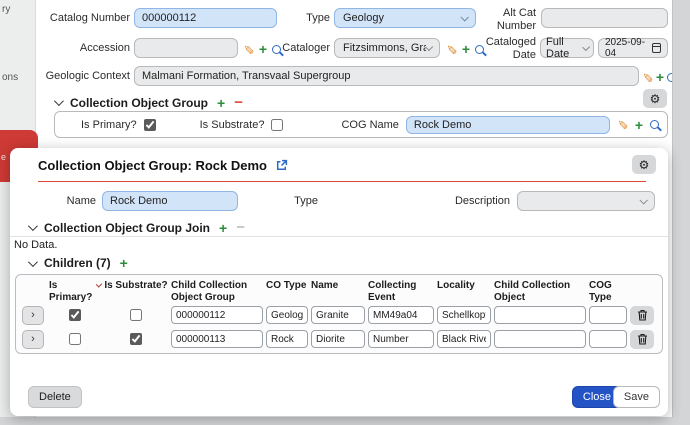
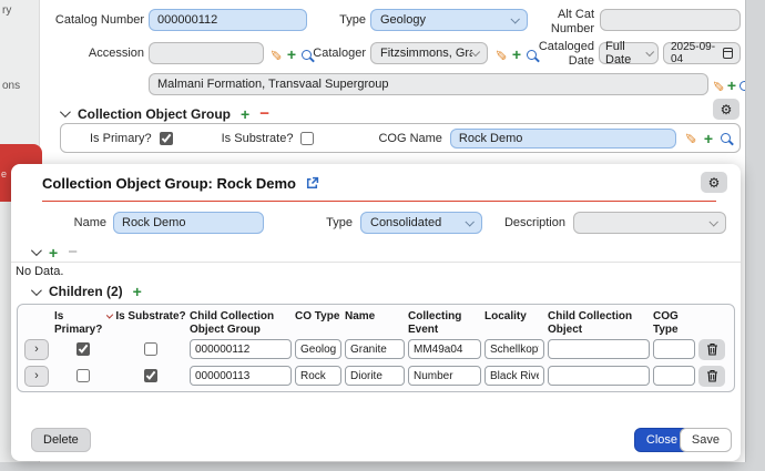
  ry
  ons
  e
  Catalog Number
  000000112
  Type
  Geology
  Alt Cat Number
  Accession
  +
  Cataloger
  Fitzsimmons, Gr
  +
  Cataloged Date
  Full Date
  2025-09-04
- Geologic Context
  Malmani Formation, Transvaal Supergroup
  +
  Collection Object Group
  +
  −
  ⚙
  Is Primary?
  Is Substrate?
  COG Name
  Rock Demo
  +
  Collection Object Group: Rock Demo
  ⚙
  Name
  Rock Demo
  Type
+ Consolidated
  Description
- Collection Object Group Join
  +
  −
  No Data.
- Children (7)
+ Children (2)
  +
  Is Primary?
  Is Substrate?
  Child Collection Object Group
  CO Type
  Name
  Collecting Event
  Locality
  Child Collection Object
  COG Type
  ›
  000000112
  Geolog
  Granite
  MM49a04
  ›
  000000113
  Rock
  Diorite
  Number
  Black Riv
  Delete
  Close
  Save
